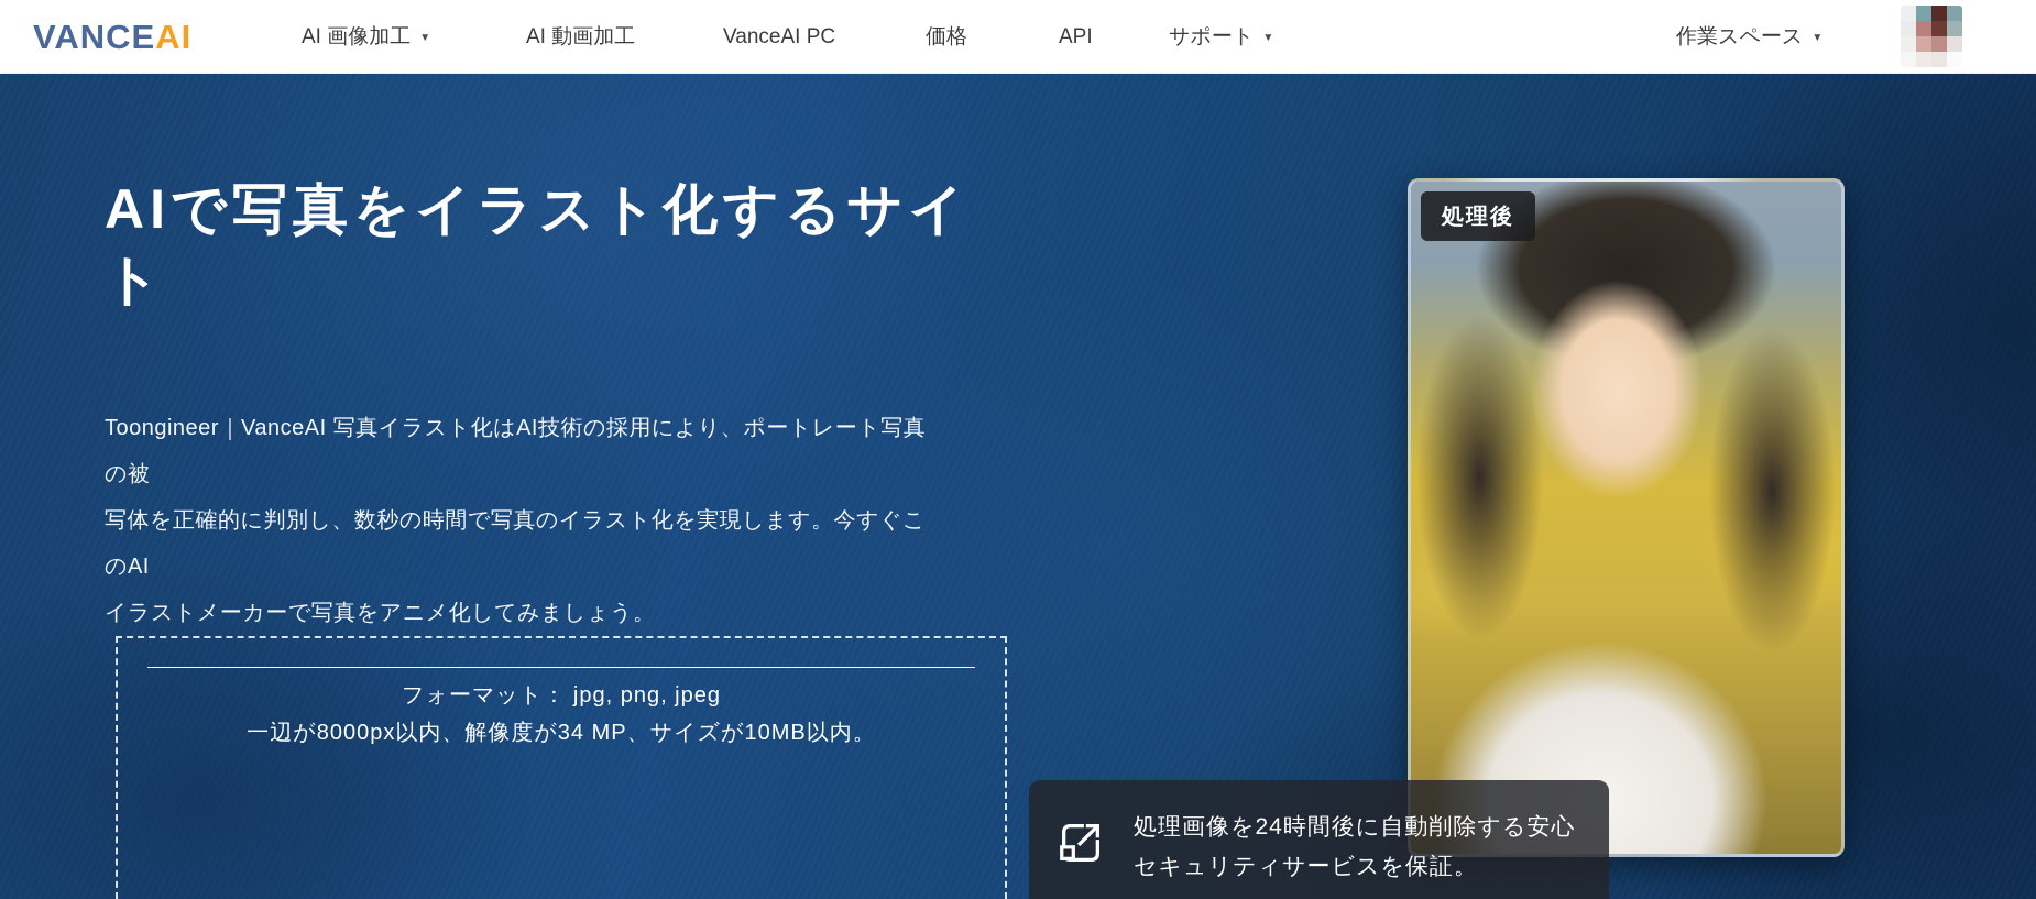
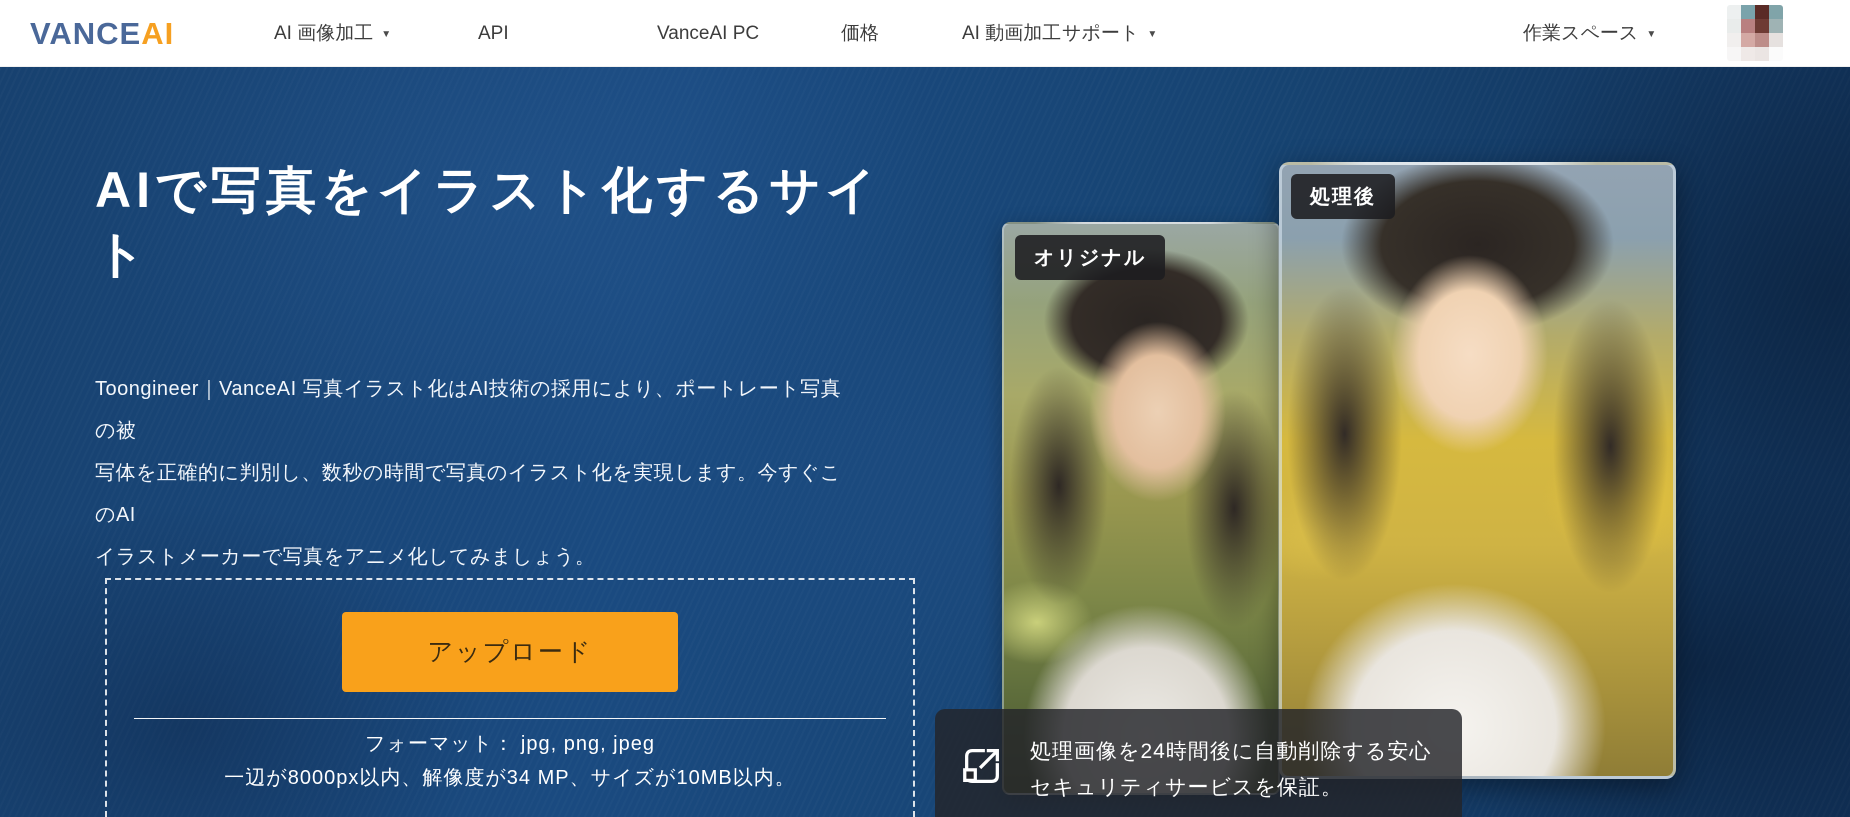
  VANCEAI
  AI 画像加工
- AI 動画加工
+ API
  VanceAI PC
  価格
- API
+ AI 動画加工
  サポート
  作業スペース
  AIで写真をイラスト化するサイ
  ト
  Toongineer｜VanceAI 写真イラスト化はAI技術の採用により、ポートレート写真の被
  写体を正確的に判別し、数秒の時間で写真のイラスト化を実現します。今すぐこのAI
  イラストメーカーで写真をアニメ化してみましょう。
+ アップロード
  フォーマット： jpg, png, jpeg
  一辺が8000px以内、解像度が34 MP、サイズが10MB以内。
+ オリジナル
  処理後
  処理画像を24時間後に自動削除する安心
  セキュリティサービスを保証。
